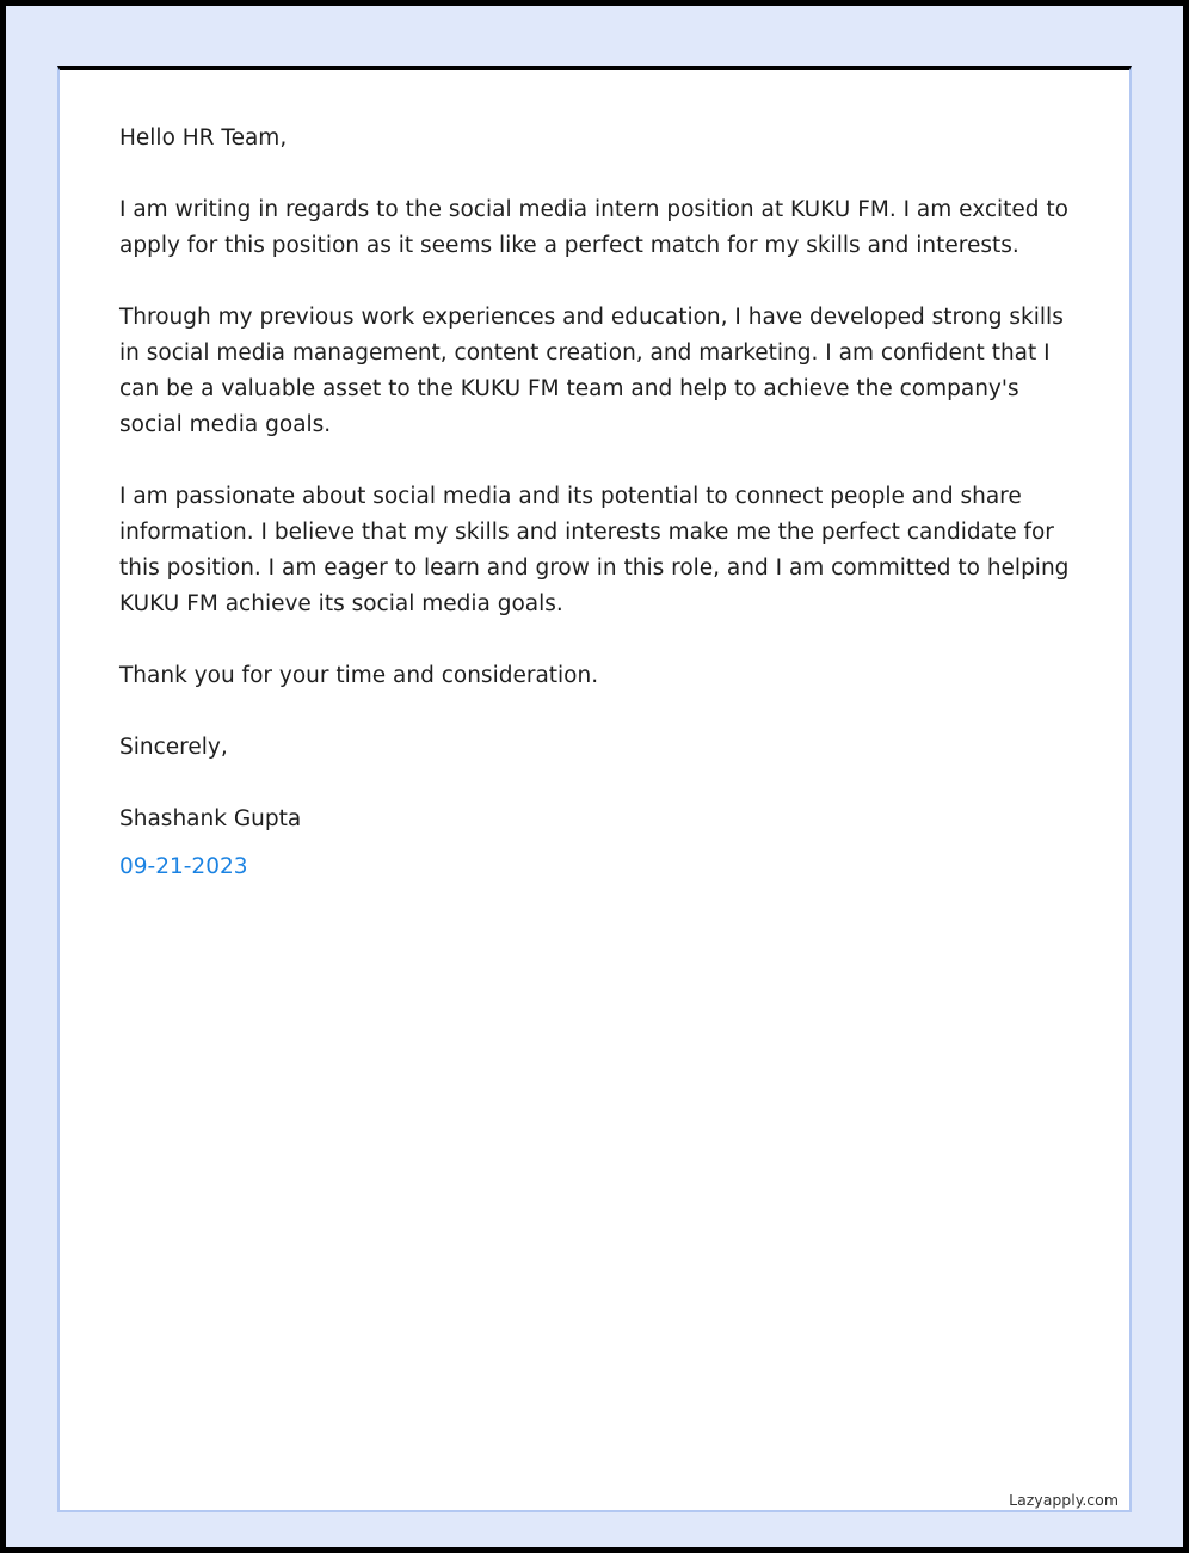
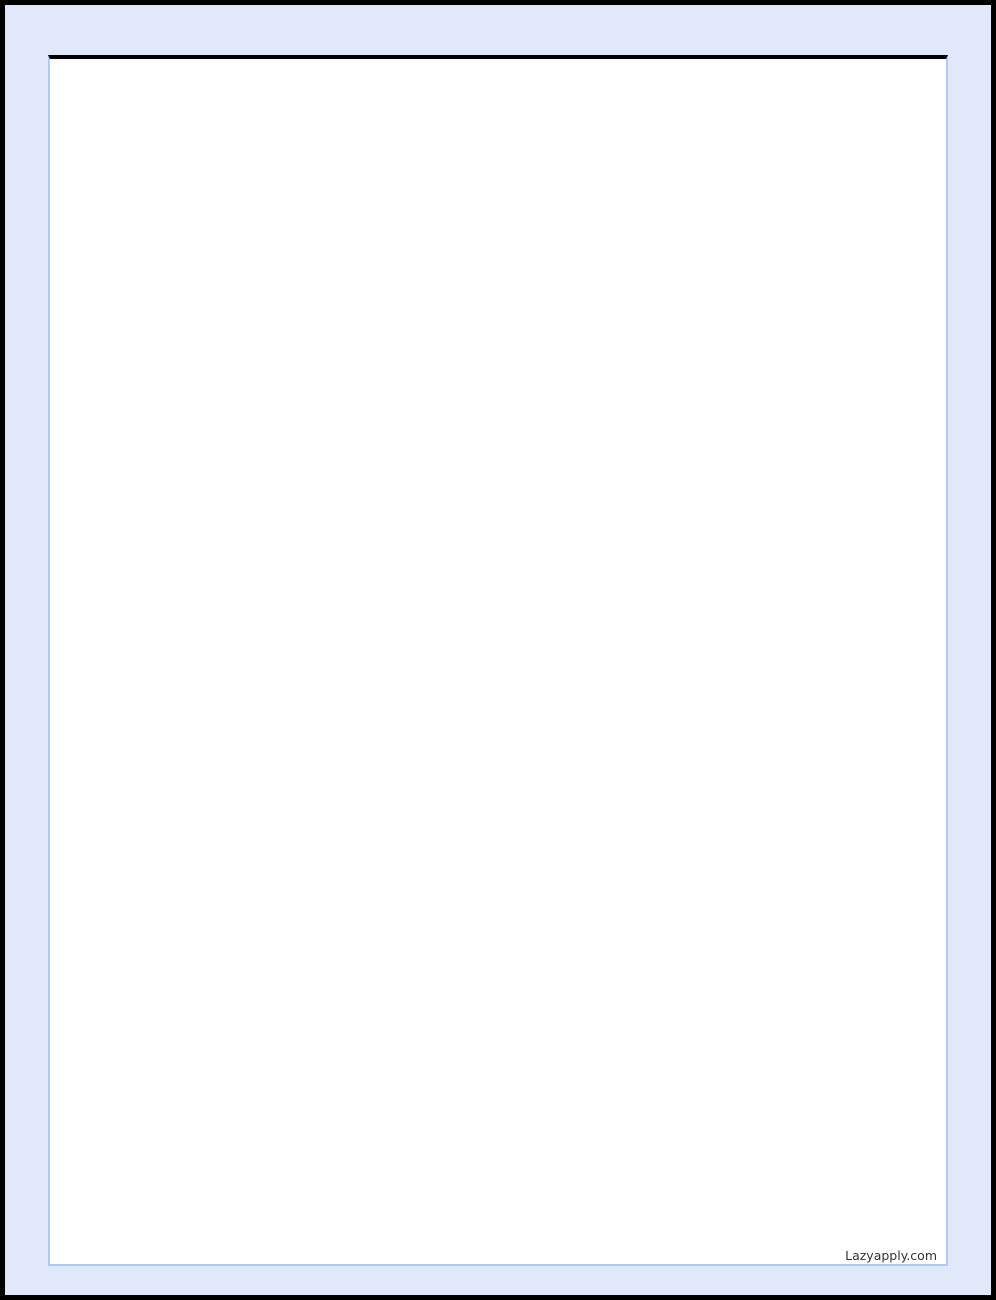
- Hello HR Team,
- I am writing in regards to the social media intern position at KUKU FM. I am excited to apply for this position as it seems like a perfect match for my skills and interests.
- Through my previous work experiences and education, I have developed strong skills in social media management, content creation, and marketing. I am confident that I can be a valuable asset to the KUKU FM team and help to achieve the company's social media goals.
- I am passionate about social media and its potential to connect people and share information. I believe that my skills and interests make me the perfect candidate for this position. I am eager to learn and grow in this role, and I am committed to helping KUKU FM achieve its social media goals.
- Thank you for your time and consideration.
- Sincerely,
- Shashank Gupta
- 09-21-2023
  Lazyapply.com
